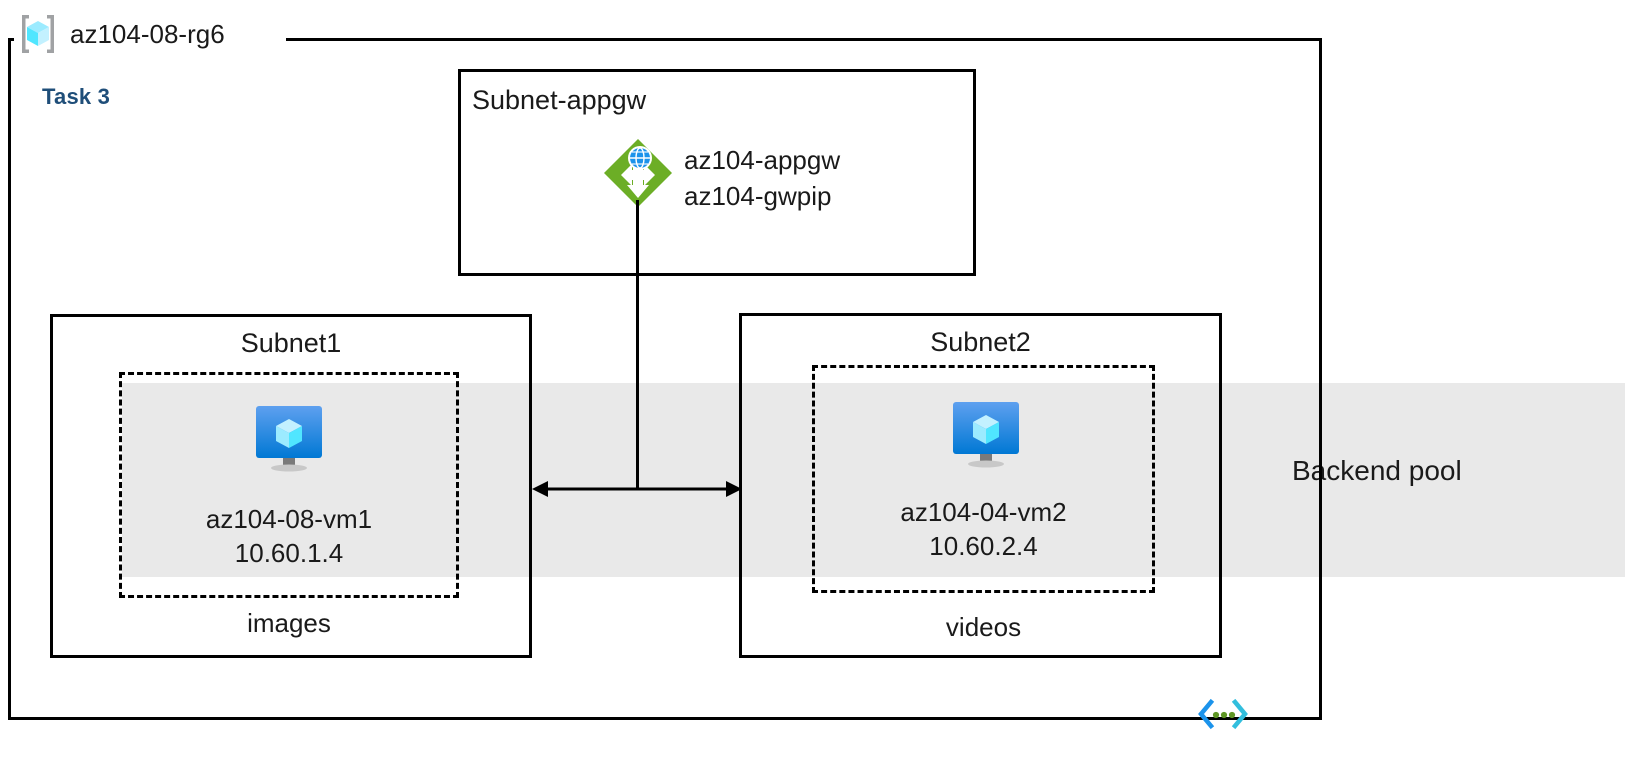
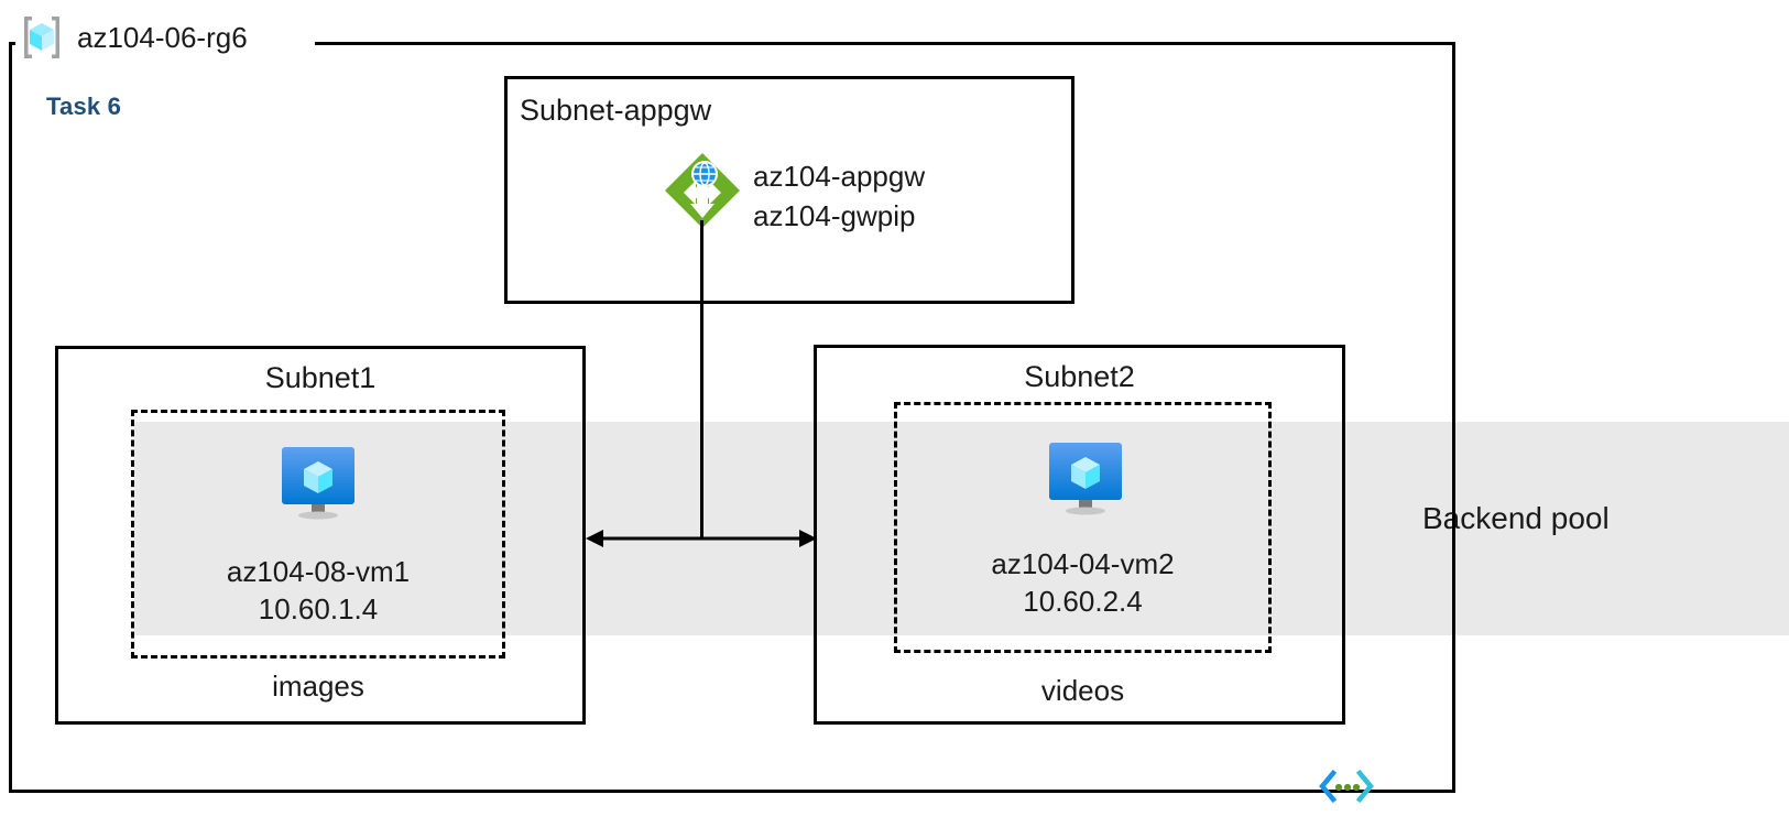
  Backend pool
- az104-08-rg6
+ az104-06-rg6
- Task 3
+ Task 6
  Subnet-appgw
  az104-appgw
  az104-gwpip
  Subnet1
  az104-08-vm1
  10.60.1.4
  images
  Subnet2
  az104-04-vm2
  10.60.2.4
  videos
